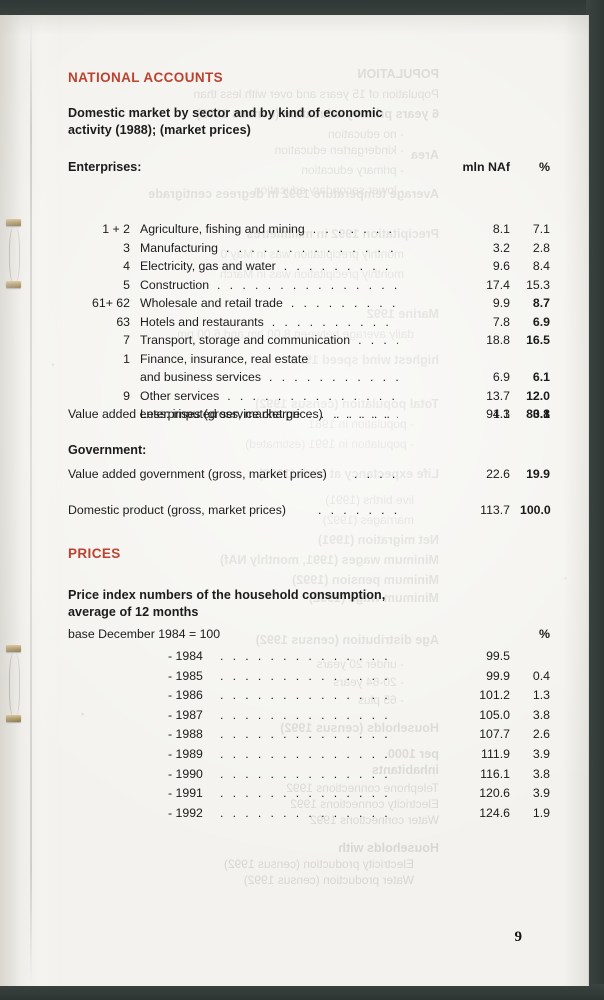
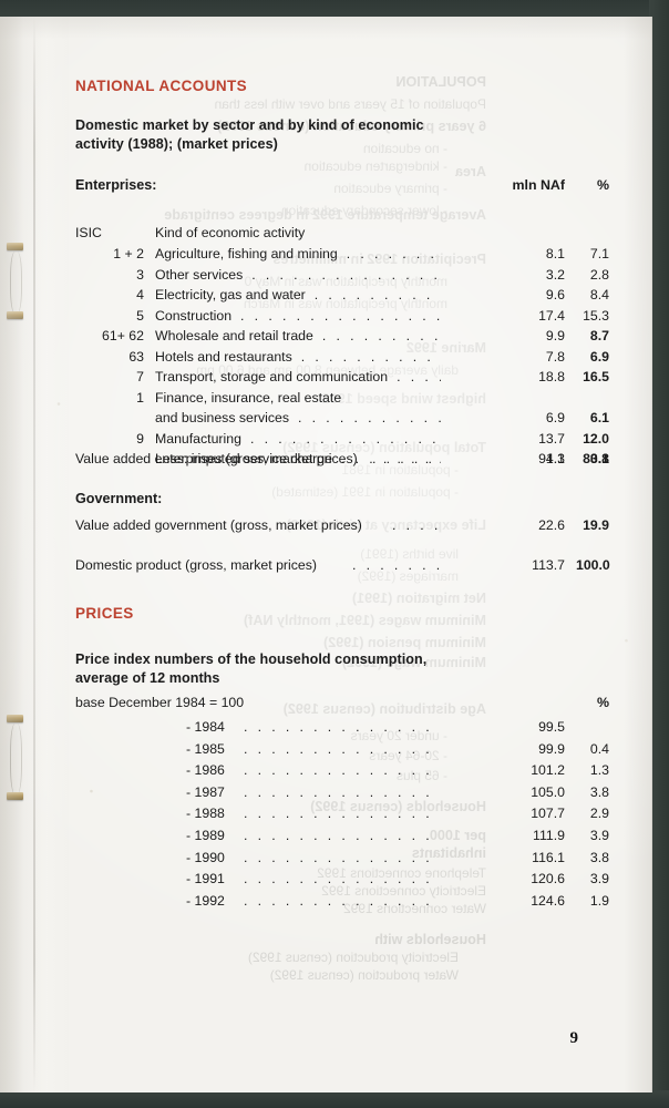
  NATIONAL ACCOUNTS
  Domestic market by sector and by kind of economic
  activity (1988); (market prices)
  Enterprises:
  mln NAf
  %
+ ISIC
+ Kind of economic activity
  1 + 2
  Agriculture, fishing and mining
  8.1
  7.1
  3
- Manufacturing
+ Other services
  3.2
  2.8
  4
  Electricity, gas and water
  9.6
  8.4
  5
  Construction
  17.4
  15.3
  61+ 62
  Wholesale and retail trade
  9.9
  8.7
  63
  Hotels and restaurants
  7.8
  6.9
  7
  Transport, storage and communication
  18.8
  16.5
  1
  Finance, insurance, real estate
  and business services
  6.9
  6.1
  9
- Other services
+ Manufacturing
  13.7
  12.0
  Less: imputed service charge
  4.3
  3.8
  Value added enterprises (gross, market prices)
  91.1
  80.1
  Government:
  Value added government (gross, market prices)
  22.6
  19.9
  Domestic product (gross, market prices)
  113.7
  100.0
  PRICES
  Price index numbers of the household consumption,
  average of 12 months
  base December 1984 = 100
  %
  - 1984
  99.5
  - 1985
  99.9
  0.4
  - 1986
  101.2
  1.3
  - 1987
  105.0
  3.8
  - 1988
  107.7
- 2.6
+ 2.9
  - 1989
  111.9
  3.9
  - 1990
  116.1
  3.8
  - 1991
  120.6
  3.9
  - 1992
  124.6
  1.9
  9
